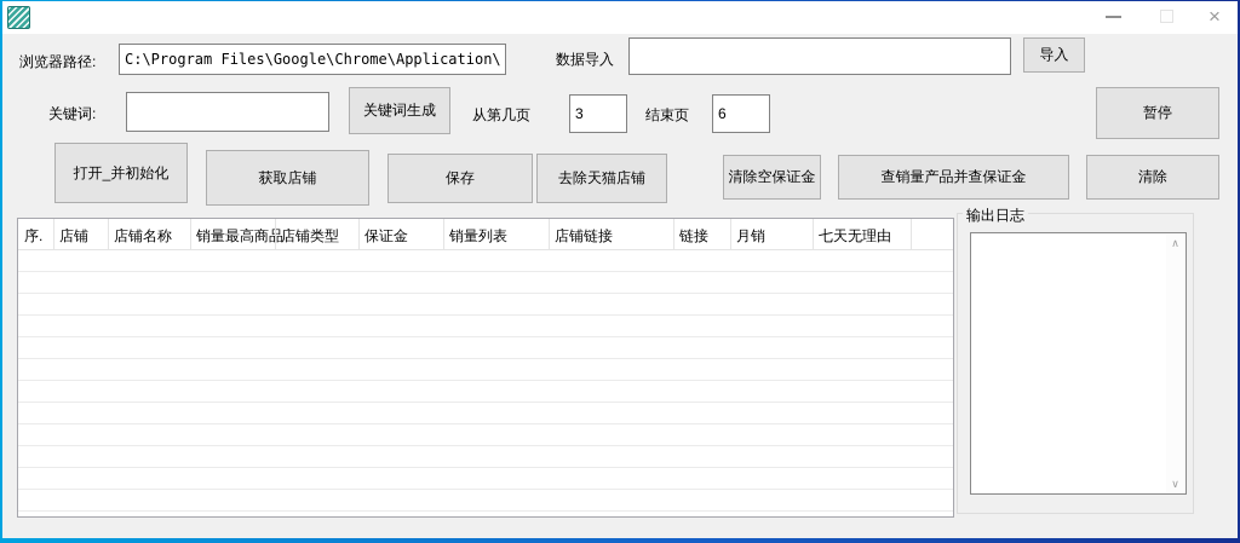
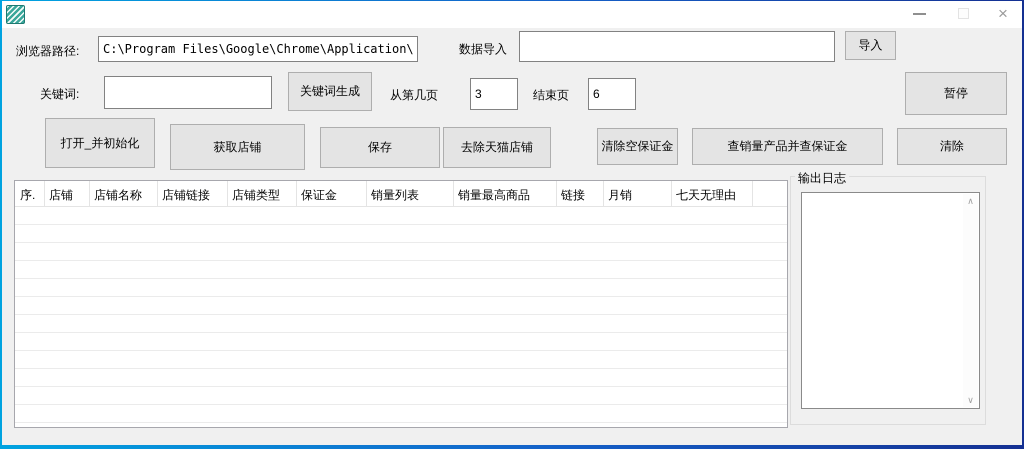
  ×
  浏览器路径:
  C:\Program Files\Google\Chrome\Application\
  数据导入
  导入
  关键词:
  关键词生成
  从第几页
  3
  结束页
  6
  暂停
  打开_并初始化
  获取店铺
  保存
  去除天猫店铺
  清除空保证金
  查销量产品并查保证金
  清除
  序.
  店铺
  店铺名称
- 销量最高商品
+ 店铺链接
  店铺类型
  保证金
  销量列表
- 店铺链接
+ 销量最高商品
  链接
  月销
  七天无理由
  输出日志
  ∧
  ∨
